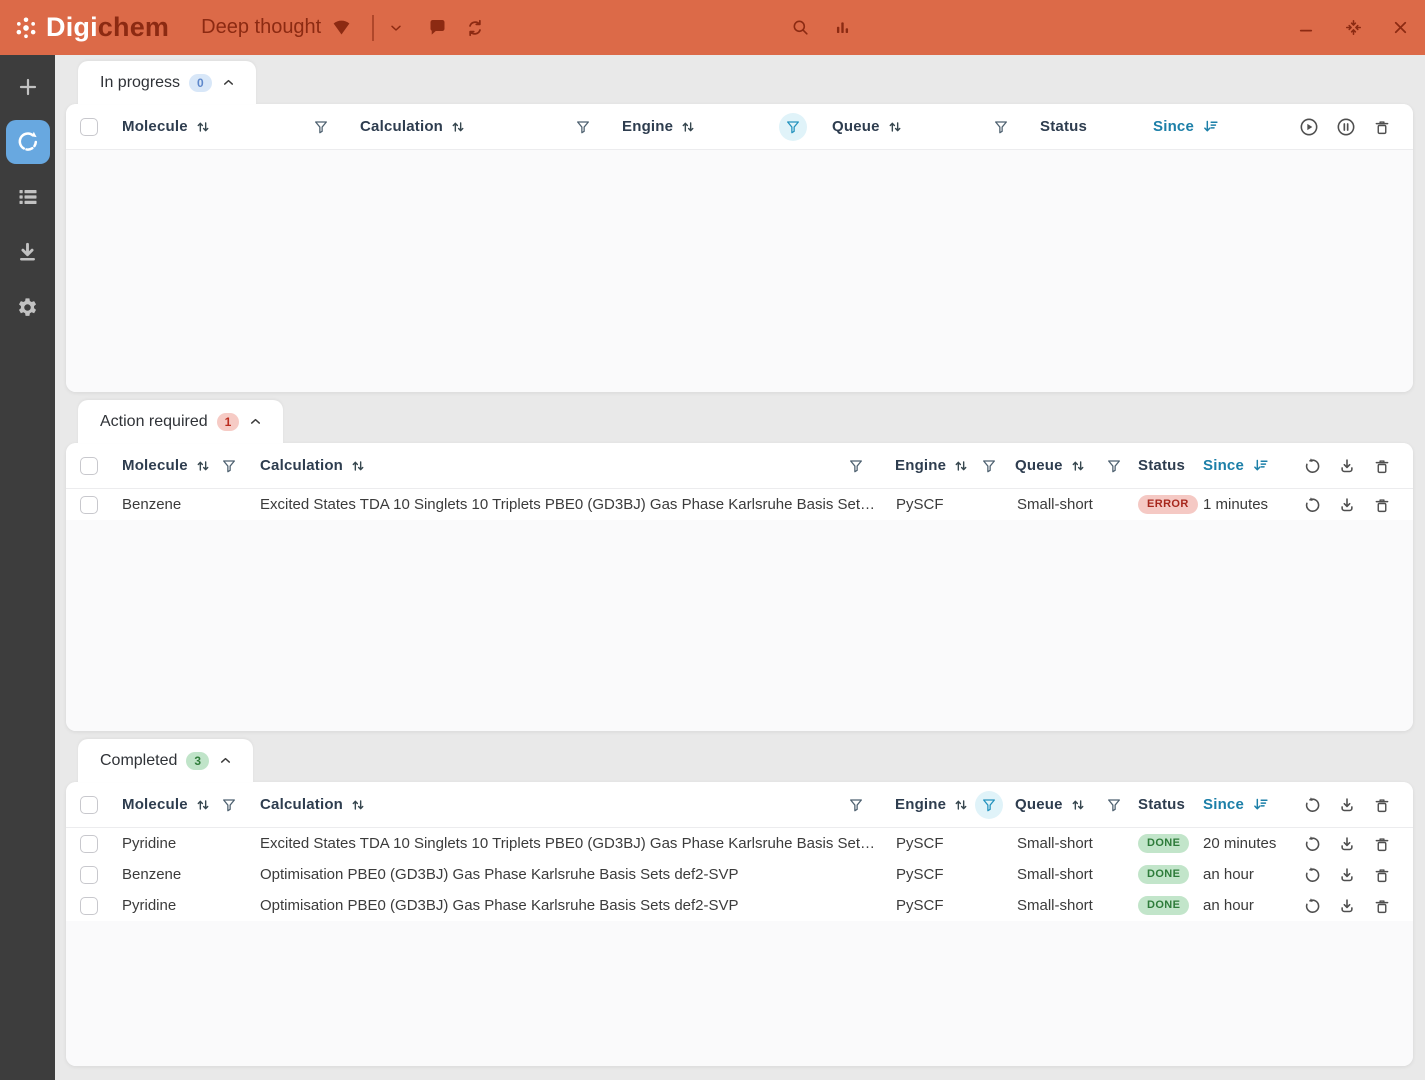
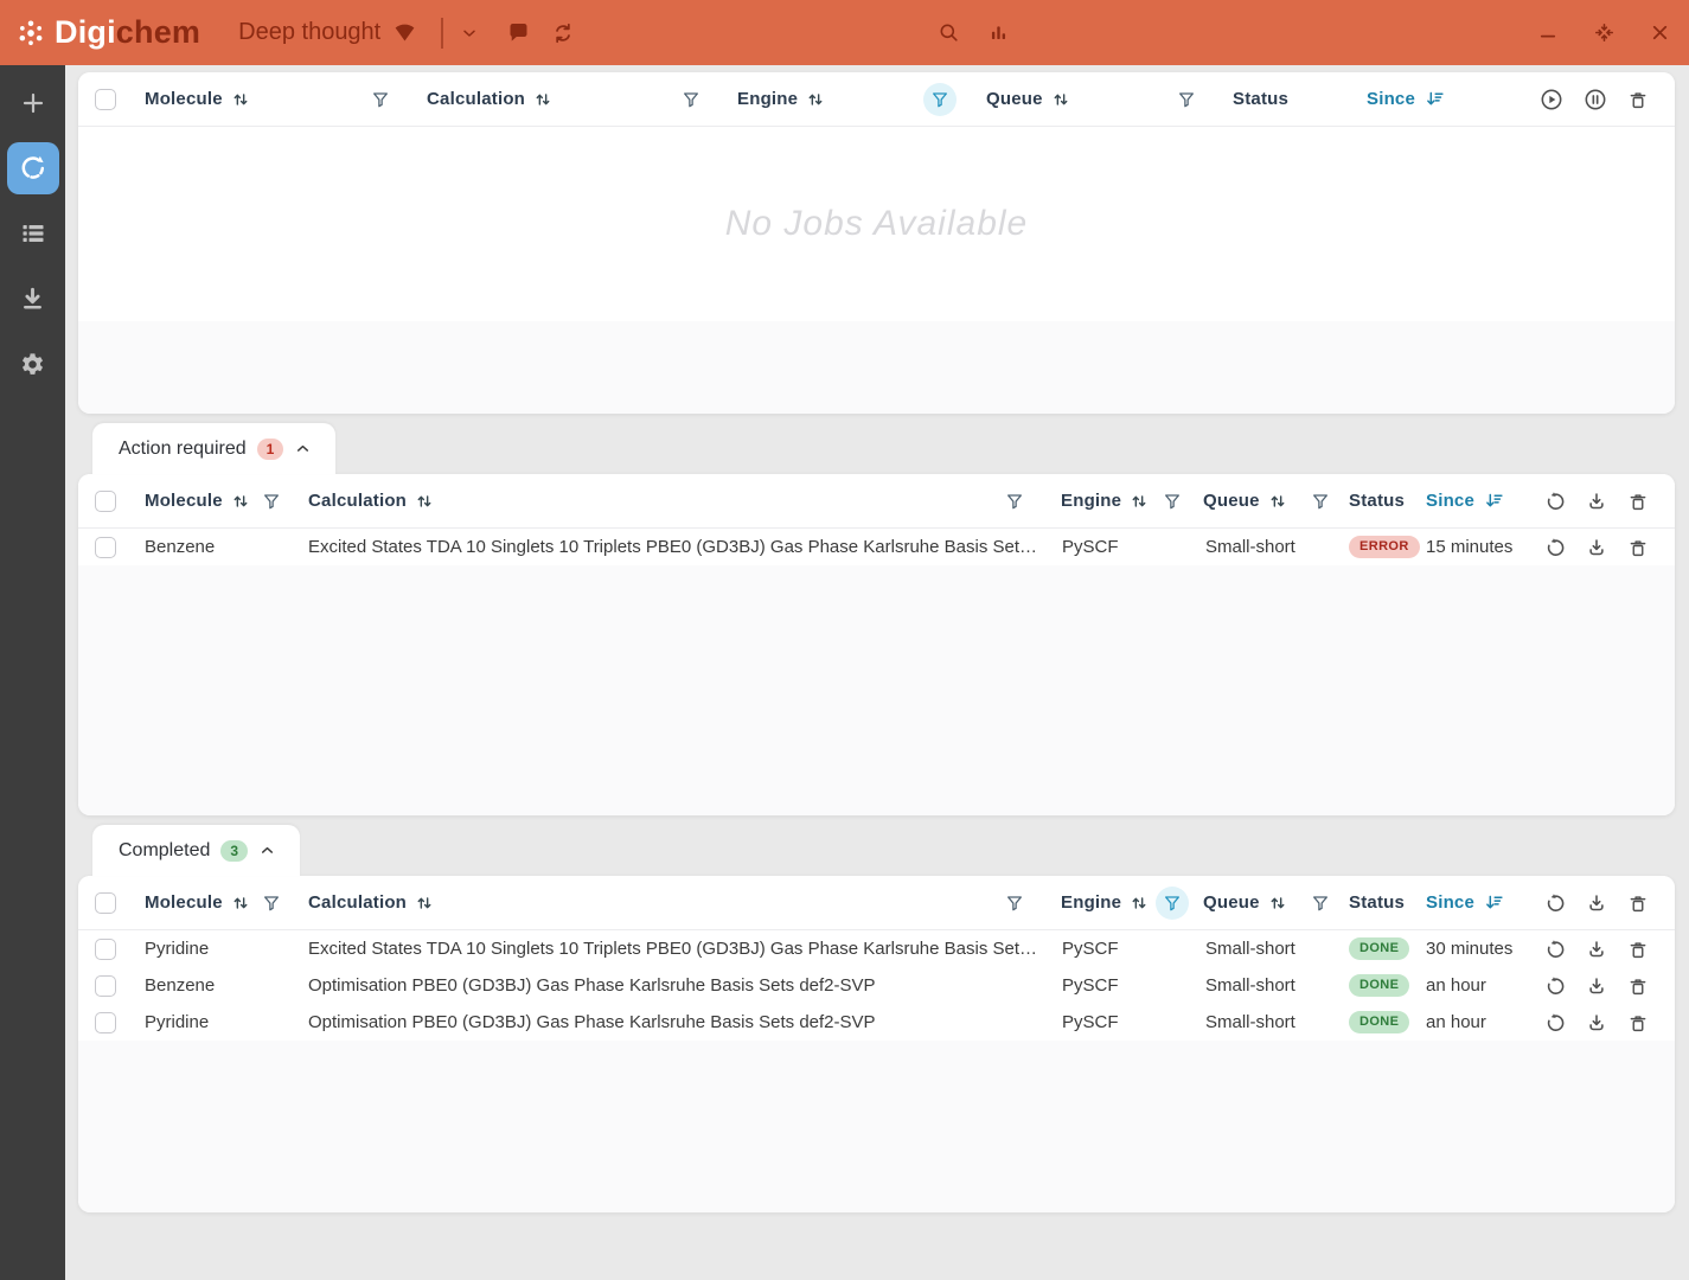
  Digichem
  Deep thought
- In progress
- 0
  Molecule
  Calculation
  Engine
  Queue
  Status
  Since
+ No Jobs Available
  Action required
  1
  Molecule
  Calculation
  Engine
  Queue
  Status
  Since
  Benzene
  Excited States TDA 10 Singlets 10 Triplets PBE0 (GD3BJ) Gas Phase Karlsruhe Basis Sets d
  PySCF
  Small-short
  ERROR
- 1 minutes
+ 15 minutes
  Completed
  3
  Molecule
  Calculation
  Engine
  Queue
  Status
  Since
  Pyridine
  Excited States TDA 10 Singlets 10 Triplets PBE0 (GD3BJ) Gas Phase Karlsruhe Basis Sets d
  PySCF
  Small-short
  DONE
- 20 minutes
+ 30 minutes
  Benzene
  Optimisation PBE0 (GD3BJ) Gas Phase Karlsruhe Basis Sets def2-SVP
  PySCF
  Small-short
  DONE
  an hour
  Pyridine
  Optimisation PBE0 (GD3BJ) Gas Phase Karlsruhe Basis Sets def2-SVP
  PySCF
  Small-short
  DONE
  an hour
